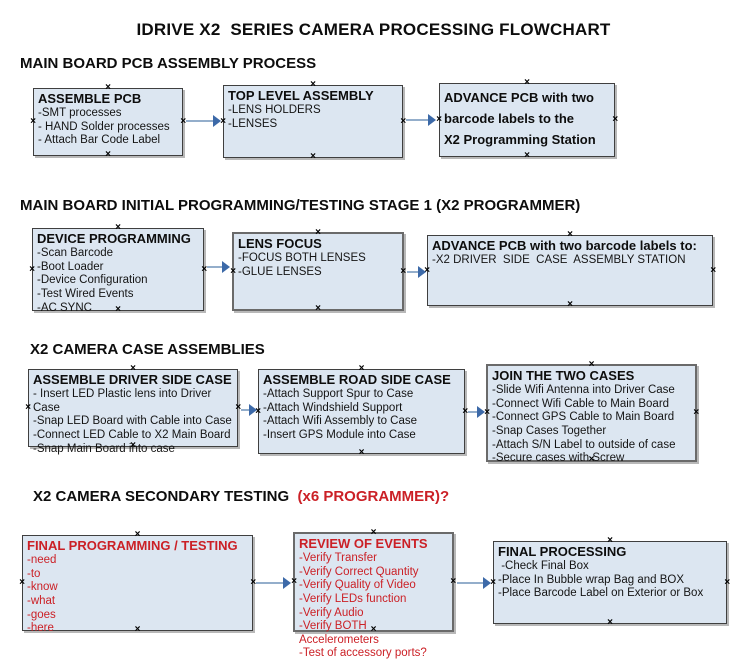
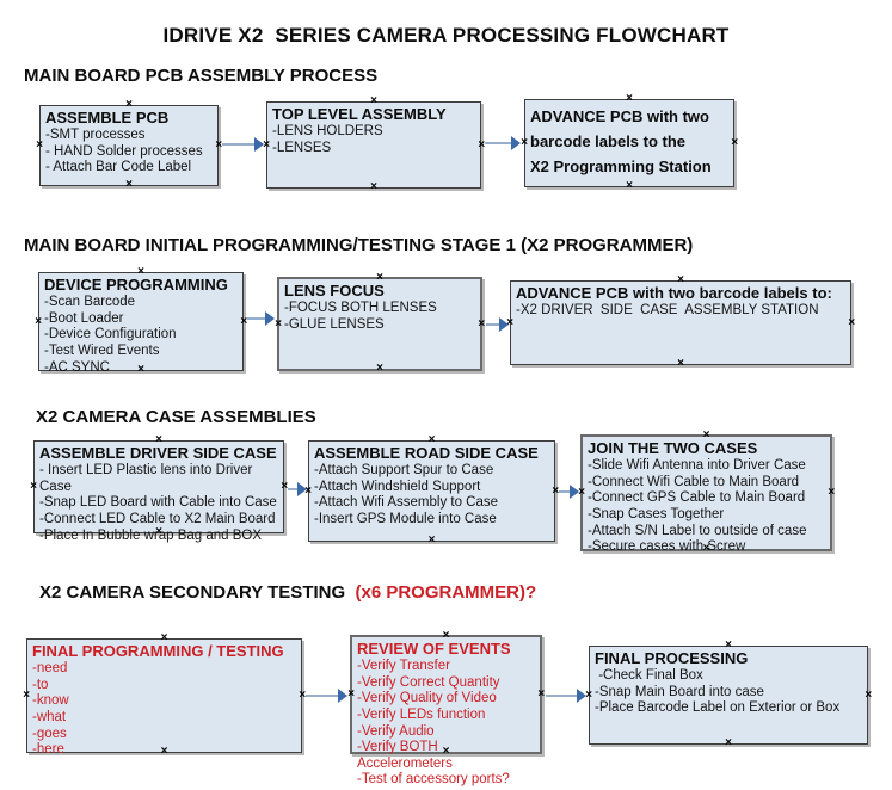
  IDRIVE X2 SERIES CAMERA PROCESSING FLOWCHART
  MAIN BOARD PCB ASSEMBLY PROCESS
  MAIN BOARD INITIAL PROGRAMMING/TESTING STAGE 1 (X2 PROGRAMMER)
  X2 CAMERA CASE ASSEMBLIES
  X2 CAMERA SECONDARY TESTING (x6 PROGRAMMER)?
  ASSEMBLE PCB
  -SMT processes
  - HAND Solder processes
  - Attach Bar Code Label
  TOP LEVEL ASSEMBLY
  -LENS HOLDERS
  -LENSES
  ADVANCE PCB with two
  barcode labels to the
  X2 Programming Station
  DEVICE PROGRAMMING
  -Scan Barcode
  -Boot Loader
  -Device Configuration
  -Test Wired Events
  -AC SYNC
  LENS FOCUS
  -FOCUS BOTH LENSES
  -GLUE LENSES
  ADVANCE PCB with two barcode labels to:
  -X2 DRIVER SIDE CASE ASSEMBLY STATION
  ASSEMBLE DRIVER SIDE CASE
  - Insert LED Plastic lens into Driver Case
  -Snap LED Board with Cable into Case
  -Connect LED Cable to X2 Main Board
- -Snap Main Board into case
+ -Place In Bubble wrap Bag and BOX
  ASSEMBLE ROAD SIDE CASE
  -Attach Support Spur to Case
  -Attach Windshield Support
  -Attach Wifi Assembly to Case
  -Insert GPS Module into Case
  JOIN THE TWO CASES
  -Slide Wifi Antenna into Driver Case
  -Connect Wifi Cable to Main Board
  -Connect GPS Cable to Main Board
  -Snap Cases Together
  -Attach S/N Label to outside of case
  -Secure cases with Screw
  FINAL PROGRAMMING / TESTING
  -need
  -to
  -know
  -what
  -goes
  -here
  REVIEW OF EVENTS
  -Verify Transfer
  -Verify Correct Quantity
  -Verify Quality of Video
  -Verify LEDs function
  -Verify Audio
  -Verify BOTH Accelerometers
  -Test of accessory ports?
  FINAL PROCESSING
  -Check Final Box
- -Place In Bubble wrap Bag and BOX
+ -Snap Main Board into case
  -Place Barcode Label on Exterior or Box
